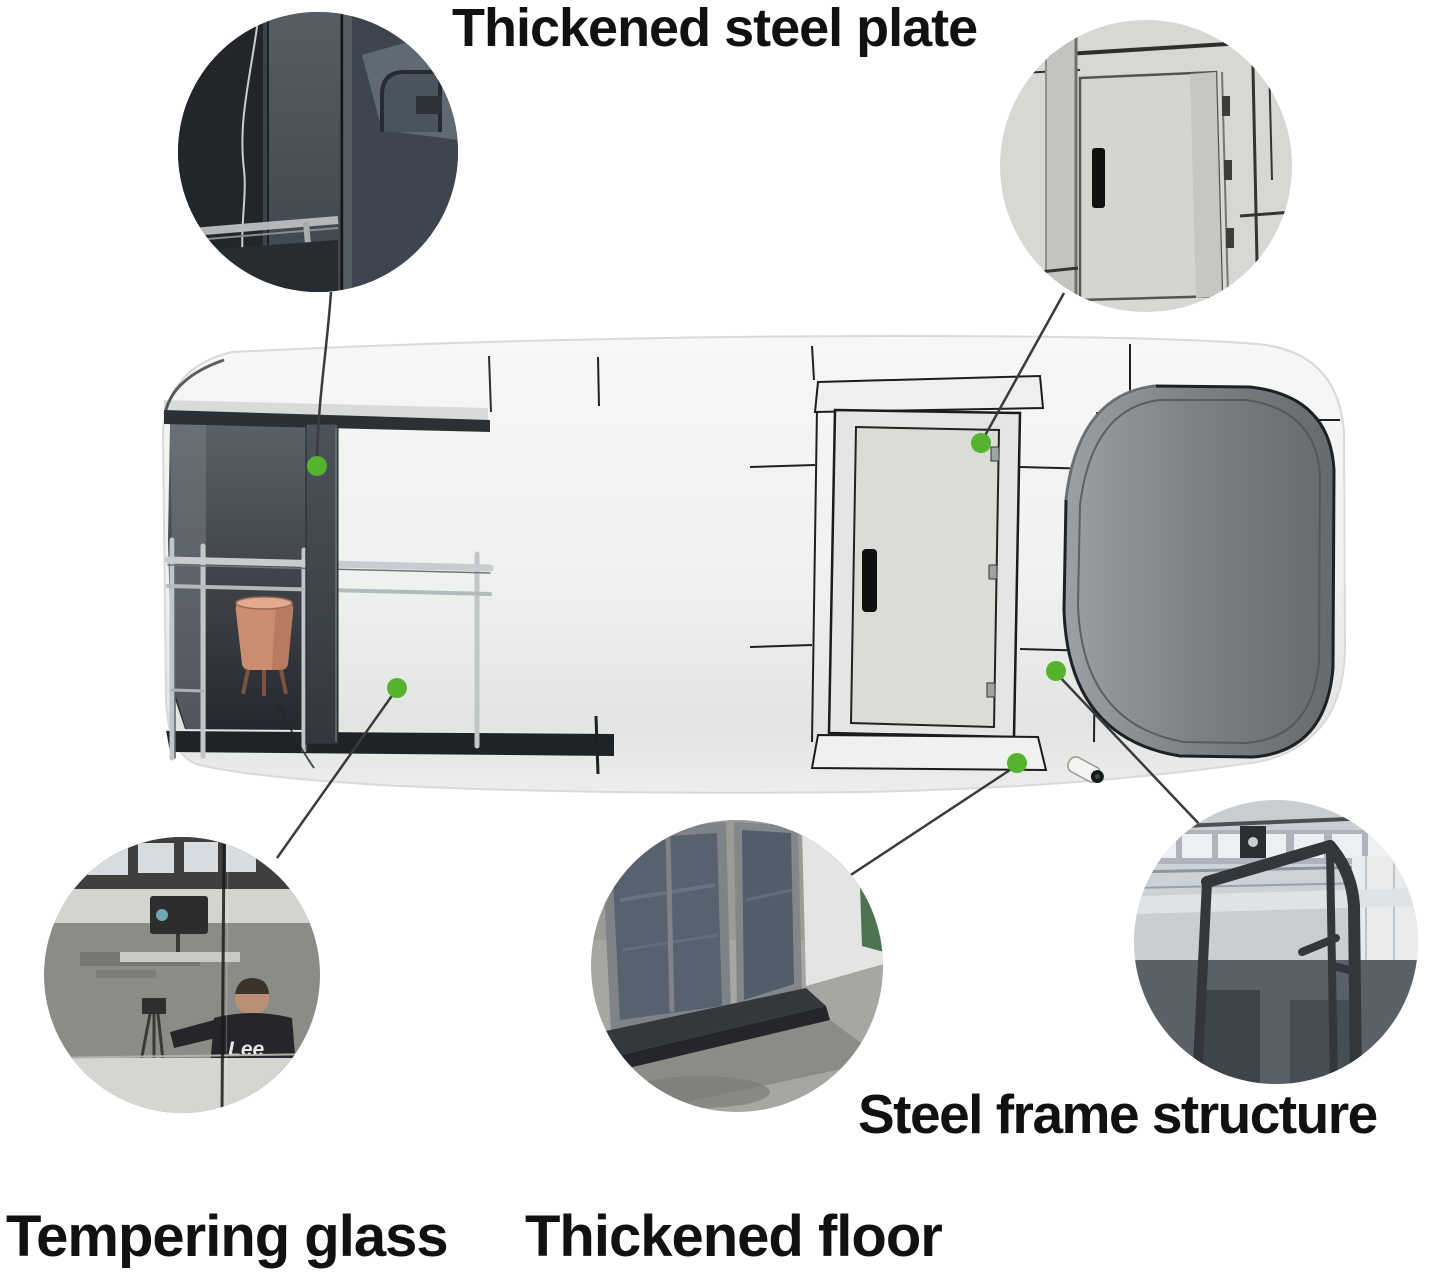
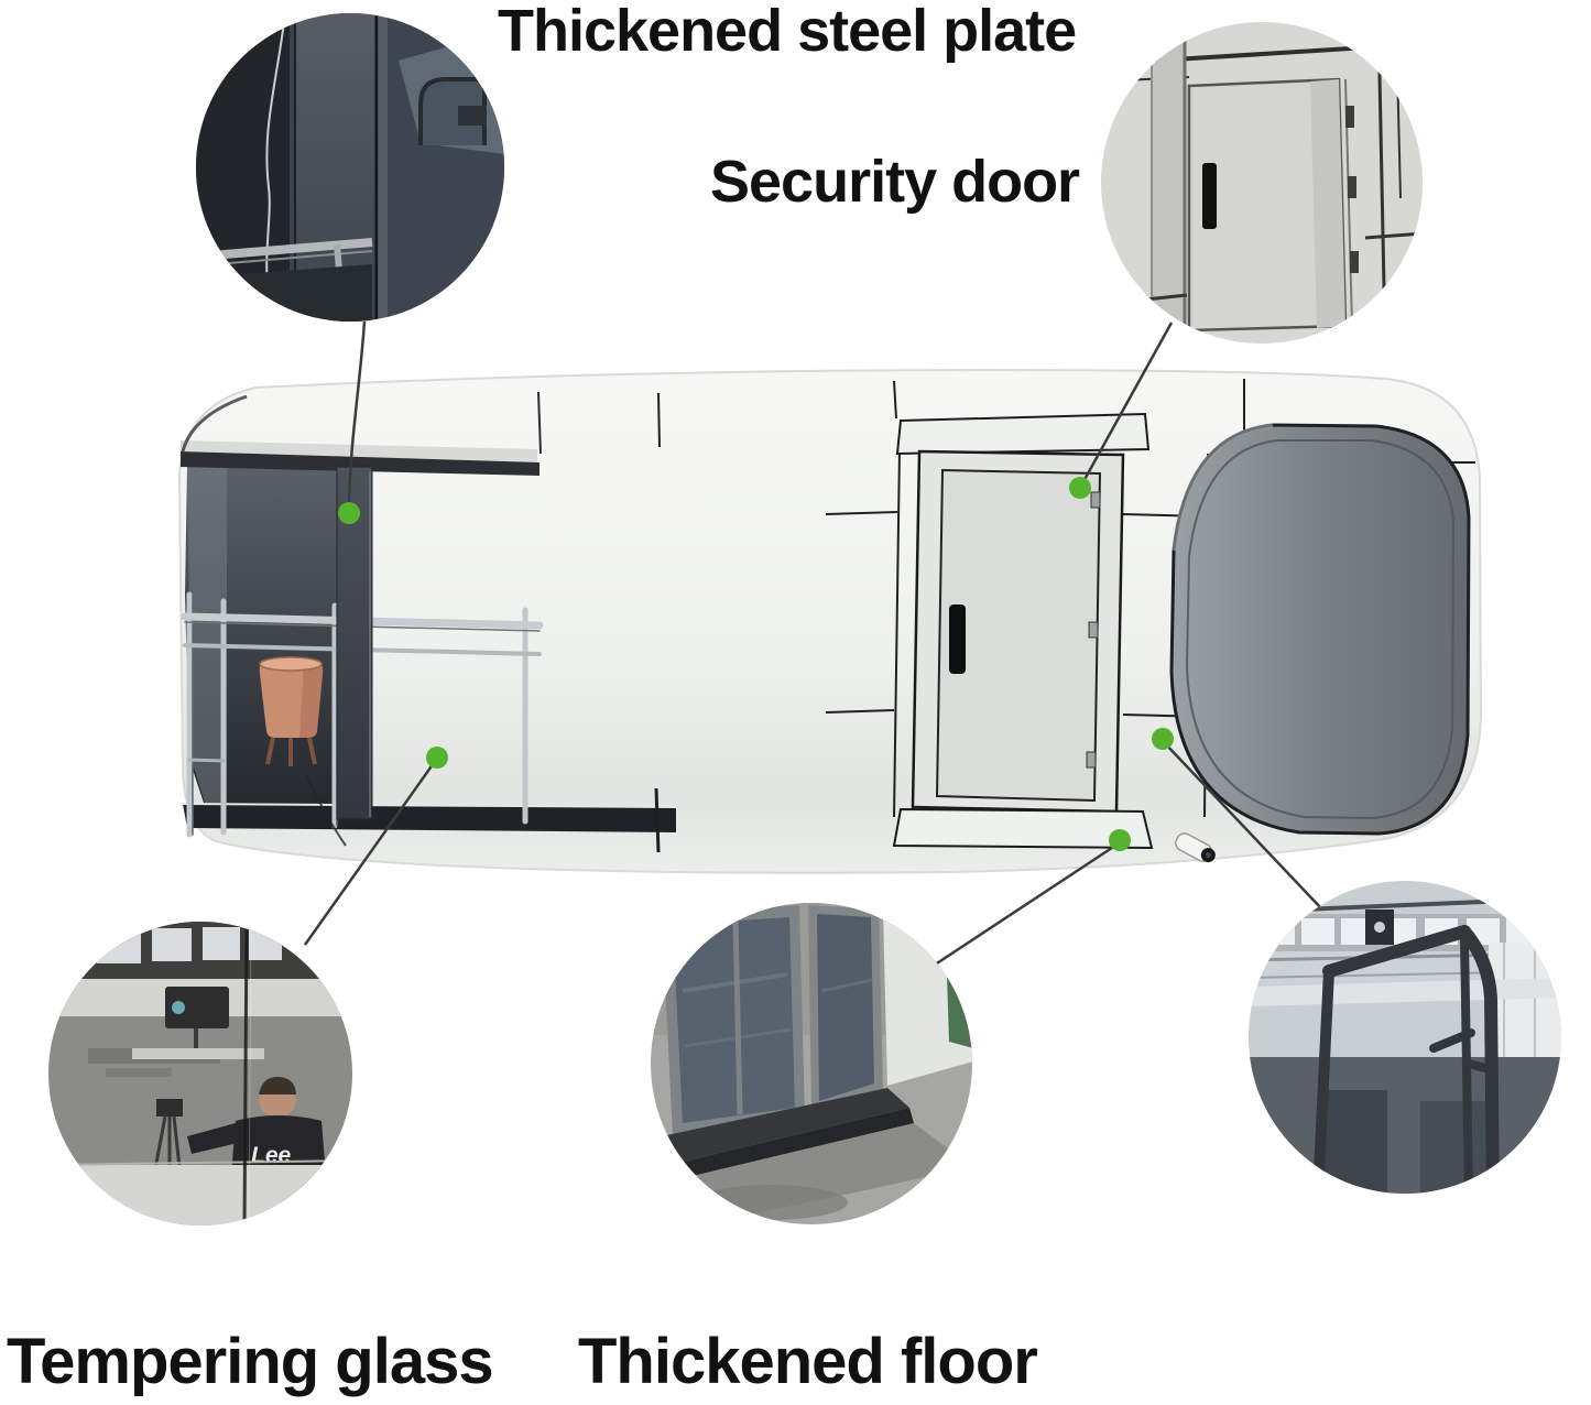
  Lee
  Thickened steel plate
+ Security door
  Tempering glass
  Thickened floor
- Steel frame structure
